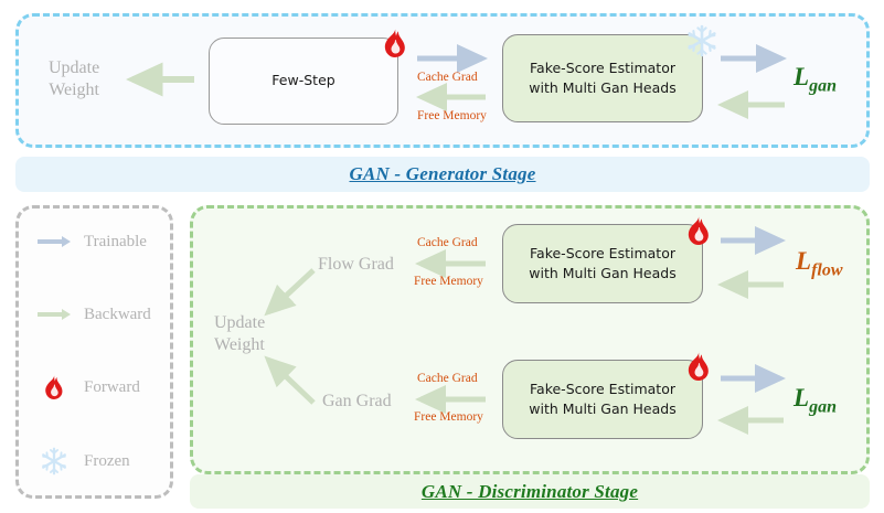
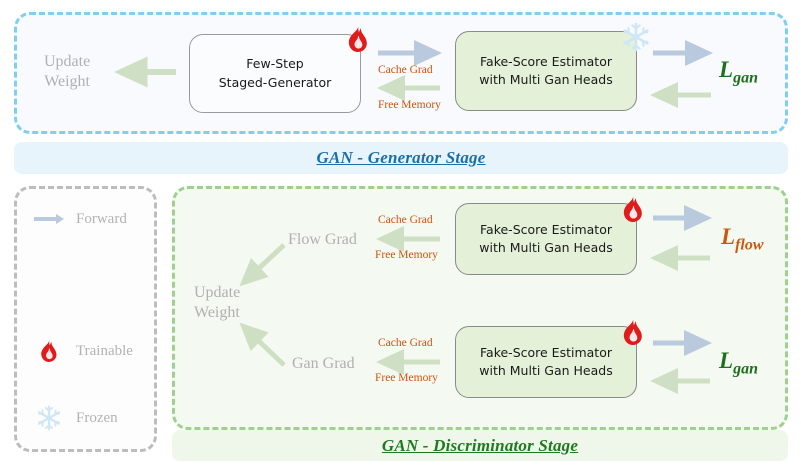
  GAN - Generator Stage
  GAN - Discriminator Stage
  Update
  Weight
  Few-Step
+ Staged-Generator
  Cache Grad
  Free Memory
  Fake-Score Estimator
  with Multi Gan Heads
  Lgan
- Trainable
+ Forward
- Backward
- Forward
+ Trainable
  Frozen
  Update
  Weight
  Flow Grad
  Gan Grad
  Cache Grad
  Free Memory
  Fake-Score Estimator
  with Multi Gan Heads
  Lflow
  Cache Grad
  Free Memory
  Fake-Score Estimator
  with Multi Gan Heads
  Lgan
